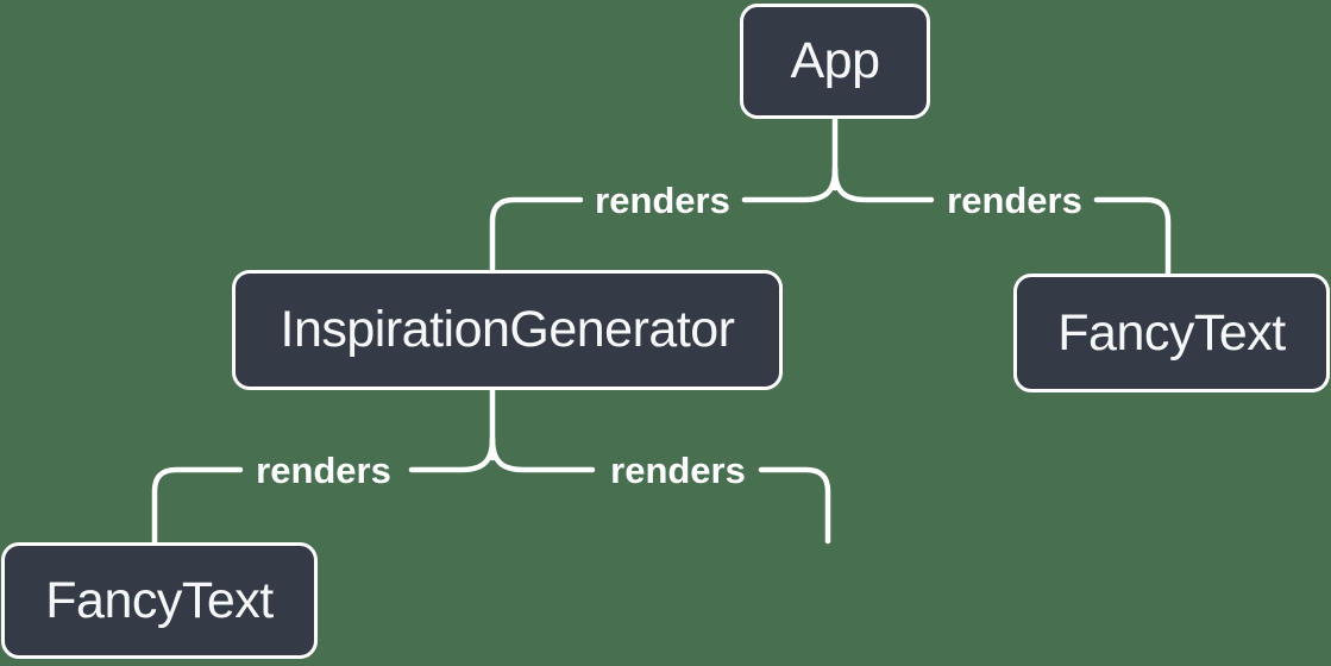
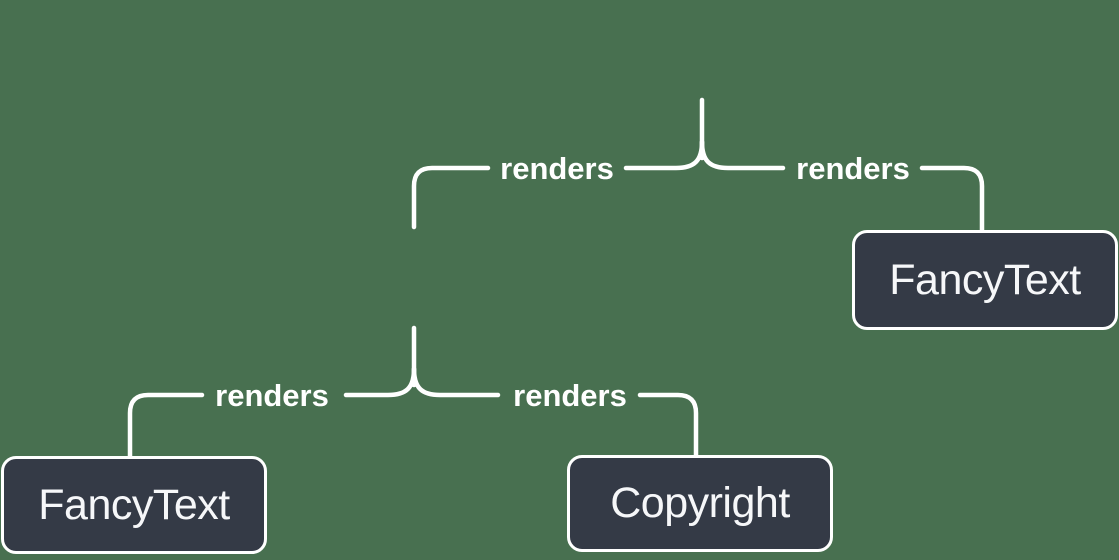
- App
- InspirationGenerator
  FancyText
  FancyText
+ Copyright
  renders
  renders
  renders
  renders
